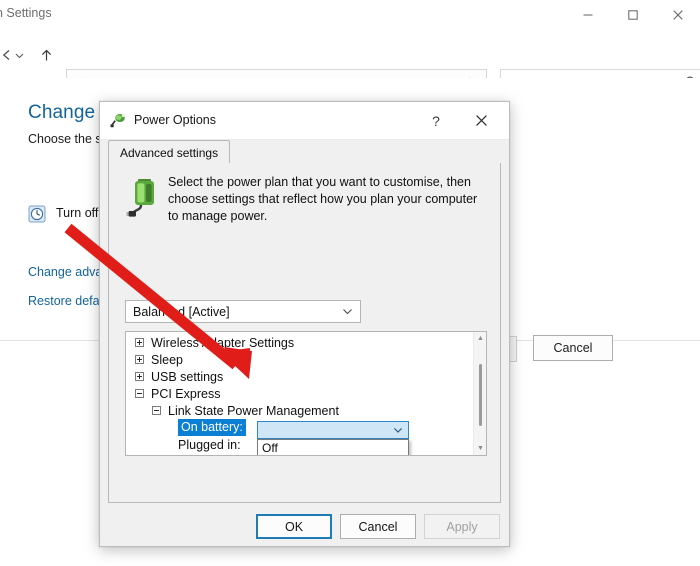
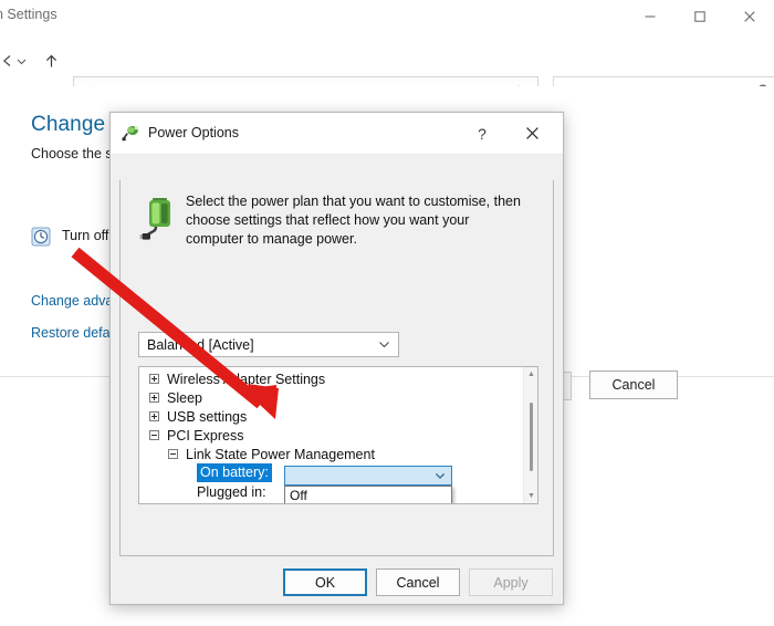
  Settings
  Change
  Choose the
  Turn off
  Change adv
  Restore defa
  Cancel
  Power Options
  ?
- Advanced settings
- Select the power plan that you want to customise, then choose settings that reflect how you plan your computer to manage power.
+ Select the power plan that you want to customise, then choose settings that reflect how you want your computer to manage power.
  Baland [Active]
  Wirelessapter Settings
  Sleep
  USB settings
  PCI Express
  Link State Power Management
  On battery:
  Plugged in:
  Off
  OK
  Cancel
  Apply
